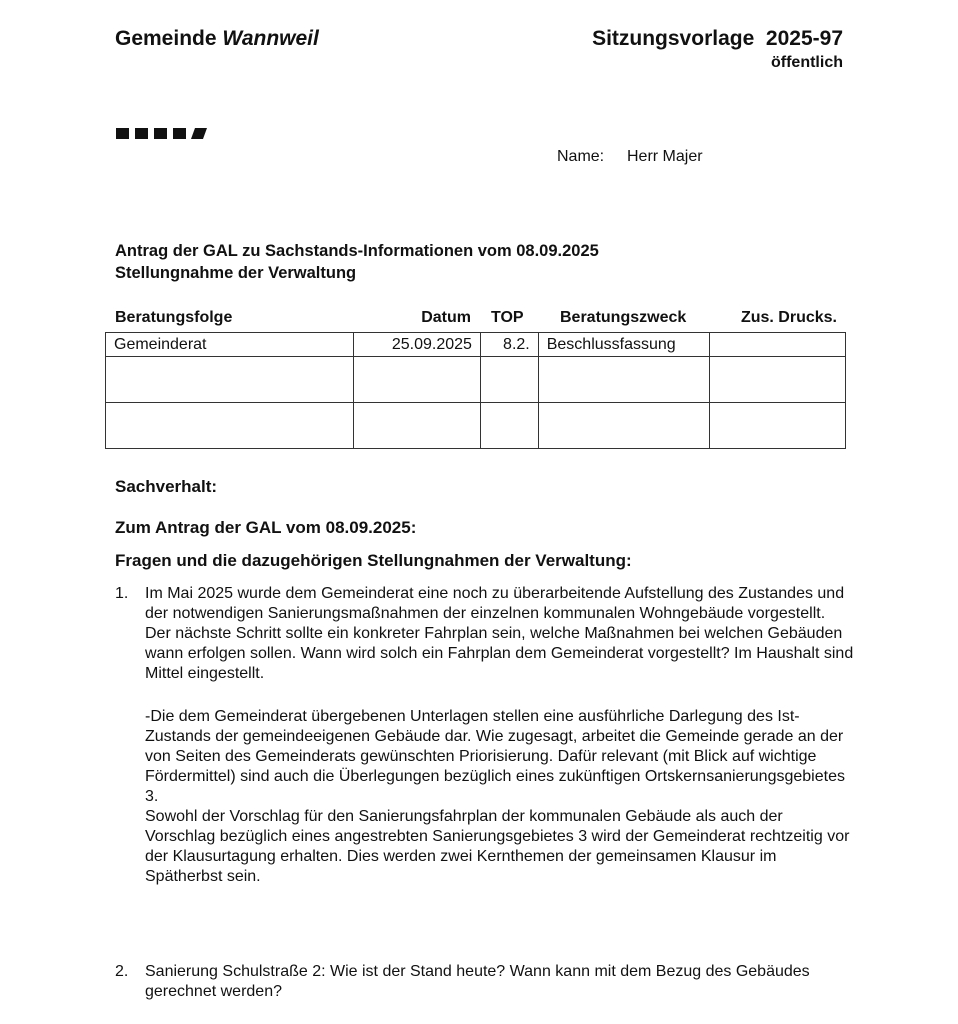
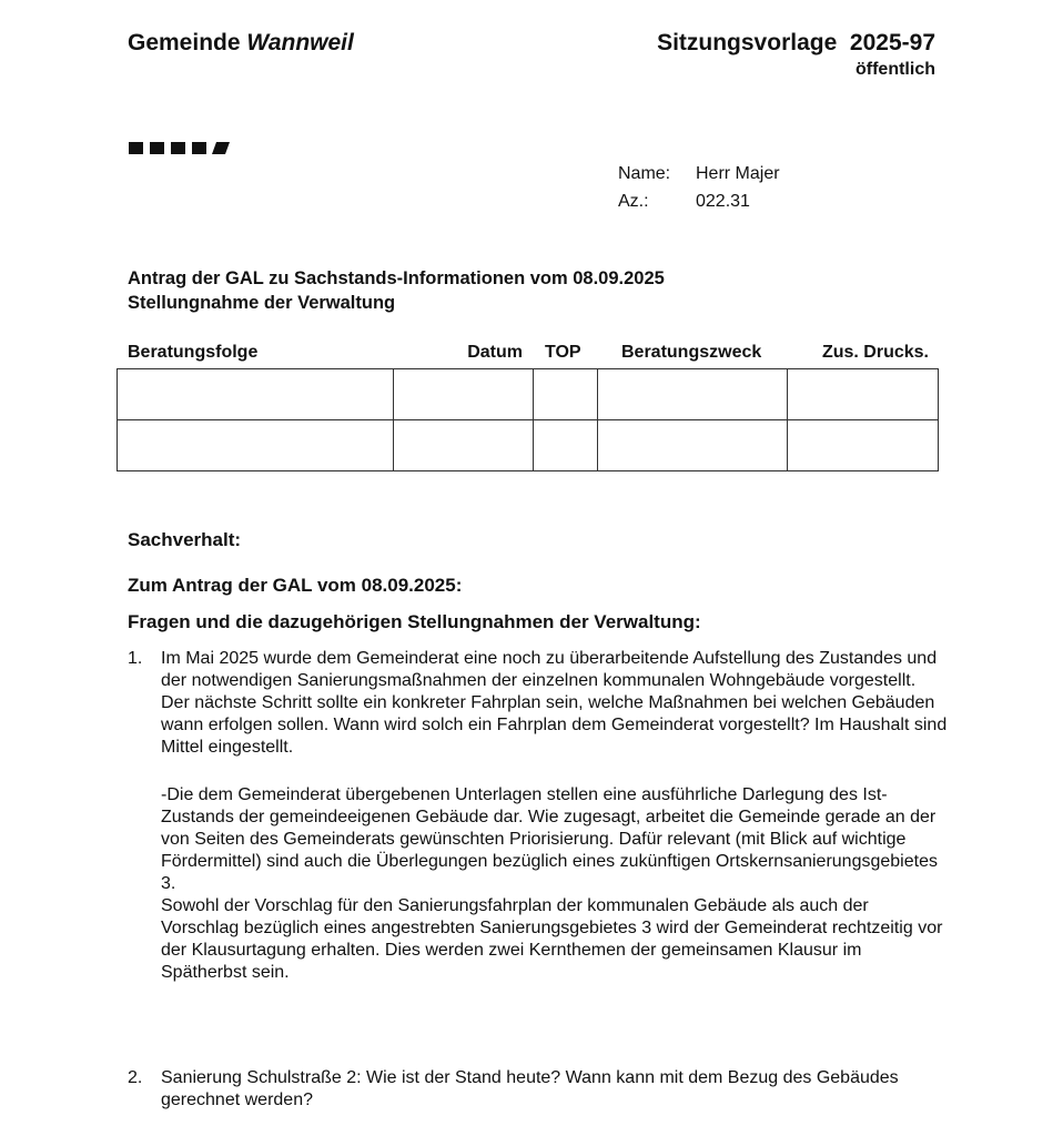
  Gemeinde Wannweil
  Sitzungsvorlage 2025-97
  öffentlich
  Name:
  Herr Majer
+ Az.:
+ 022.31
  Antrag der GAL zu Sachstands-Informationen vom 08.09.2025
  Stellungnahme der Verwaltung
  Beratungsfolge
  Datum
  TOP
  Beratungszweck
  Zus. Drucks.
- Gemeinderat	25.09.2025	8.2.	Beschlussfassung
  Sachverhalt:
  Zum Antrag der GAL vom 08.09.2025:
  Fragen und die dazugehörigen Stellungnahmen der Verwaltung:
  1.
  Im Mai 2025 wurde dem Gemeinderat eine noch zu überarbeitende Aufstellung des Zustandes und der notwendigen Sanierungsmaßnahmen der einzelnen kommunalen Wohngebäude vorgestellt. Der nächste Schritt sollte ein konkreter Fahrplan sein, welche Maßnahmen bei welchen Gebäuden wann erfolgen sollen. Wann wird solch ein Fahrplan dem Gemeinderat vorgestellt? Im Haushalt sind Mittel eingestellt.
  -Die dem Gemeinderat übergebenen Unterlagen stellen eine ausführliche Darlegung des Ist-Zustands der gemeindeeigenen Gebäude dar. Wie zugesagt, arbeitet die Gemeinde gerade an der von Seiten des Gemeinderats gewünschten Priorisierung. Dafür relevant (mit Blick auf wichtige Fördermittel) sind auch die Überlegungen bezüglich eines zukünftigen Ortskernsanierungsgebietes 3.
  Sowohl der Vorschlag für den Sanierungsfahrplan der kommunalen Gebäude als auch der Vorschlag bezüglich eines angestrebten Sanierungsgebietes 3 wird der Gemeinderat rechtzeitig vor der Klausurtagung erhalten. Dies werden zwei Kernthemen der gemeinsamen Klausur im Spätherbst sein.
  2.
  Sanierung Schulstraße 2: Wie ist der Stand heute? Wann kann mit dem Bezug des Gebäudes gerechnet werden?
